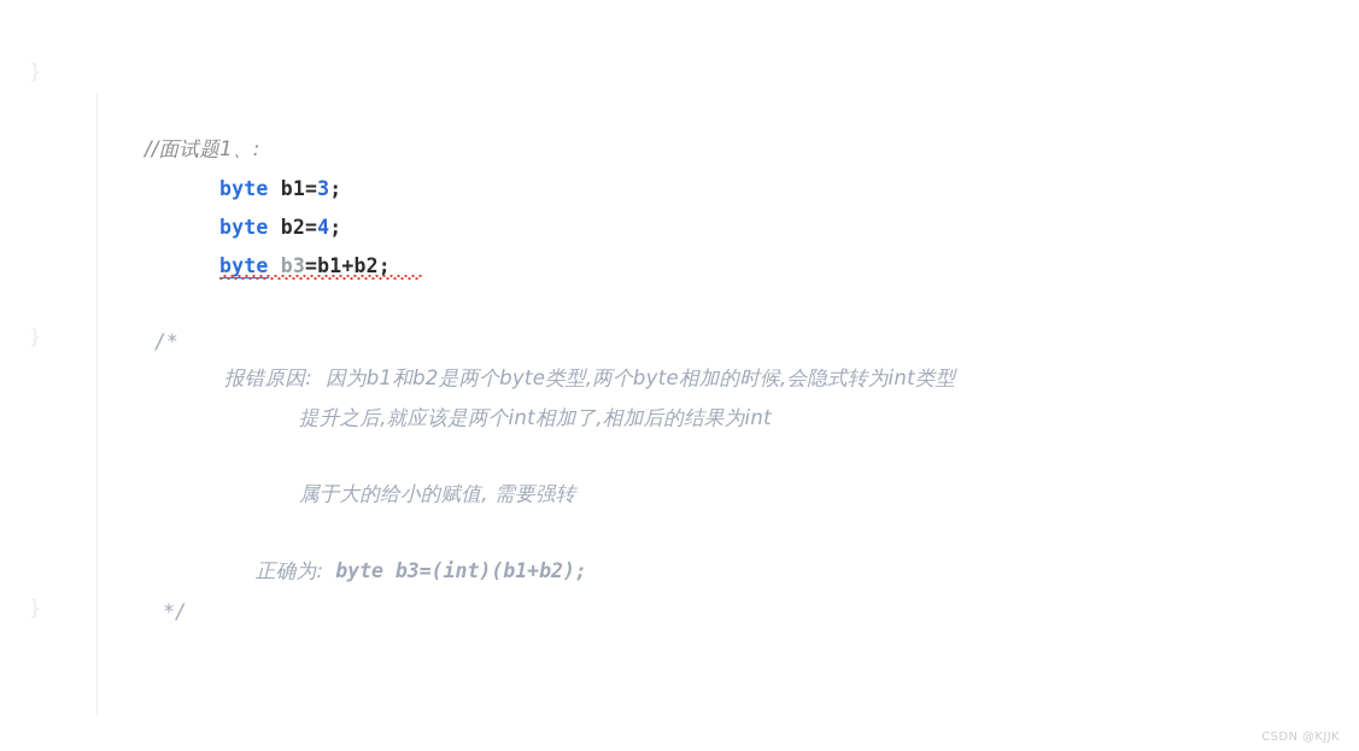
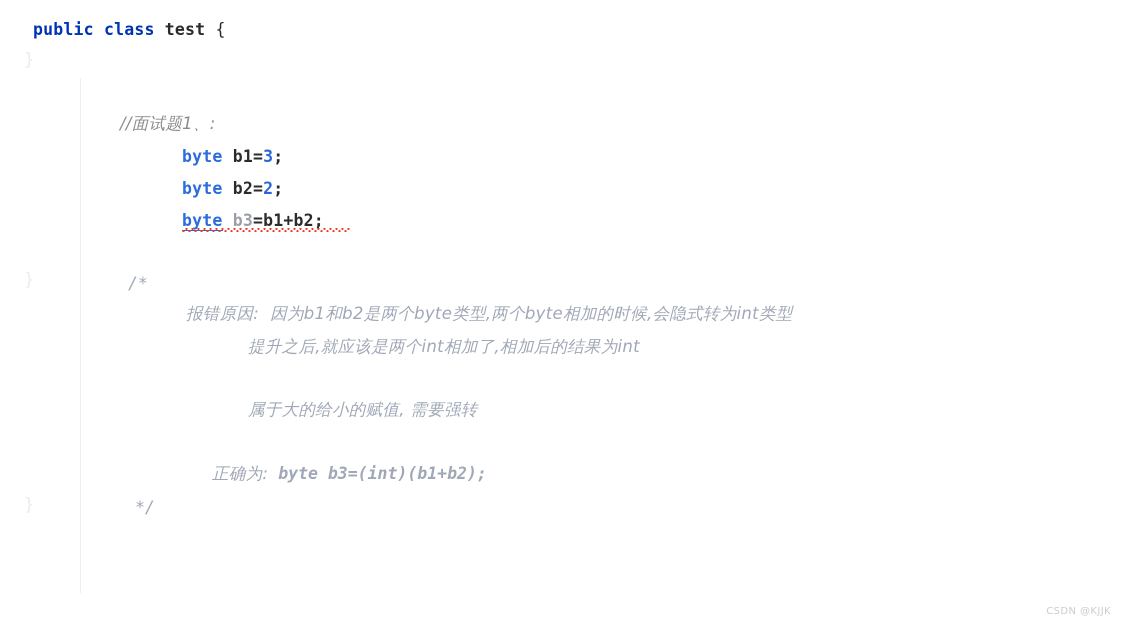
+ public class test {
  //面试题1、:
  byte b1=3;
- byte b2=4;
+ byte b2=2;
  byte b3=b1+b2;
  /*
  报错原因: 因为b1和b2是两个byte类型,两个byte相加的时候,会隐式转为int类型
  提升之后,就应该是两个int相加了,相加后的结果为int
  属于大的给小的赋值, 需要强转
  正确为: byte b3=(int)(b1+b2);
  */
  CSDN @KJJK
